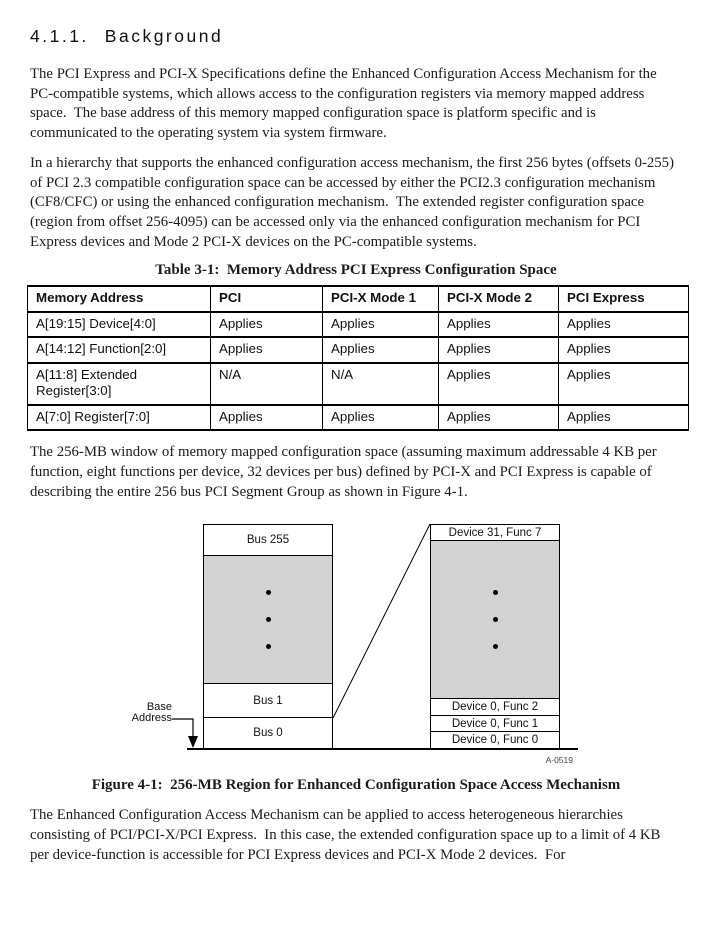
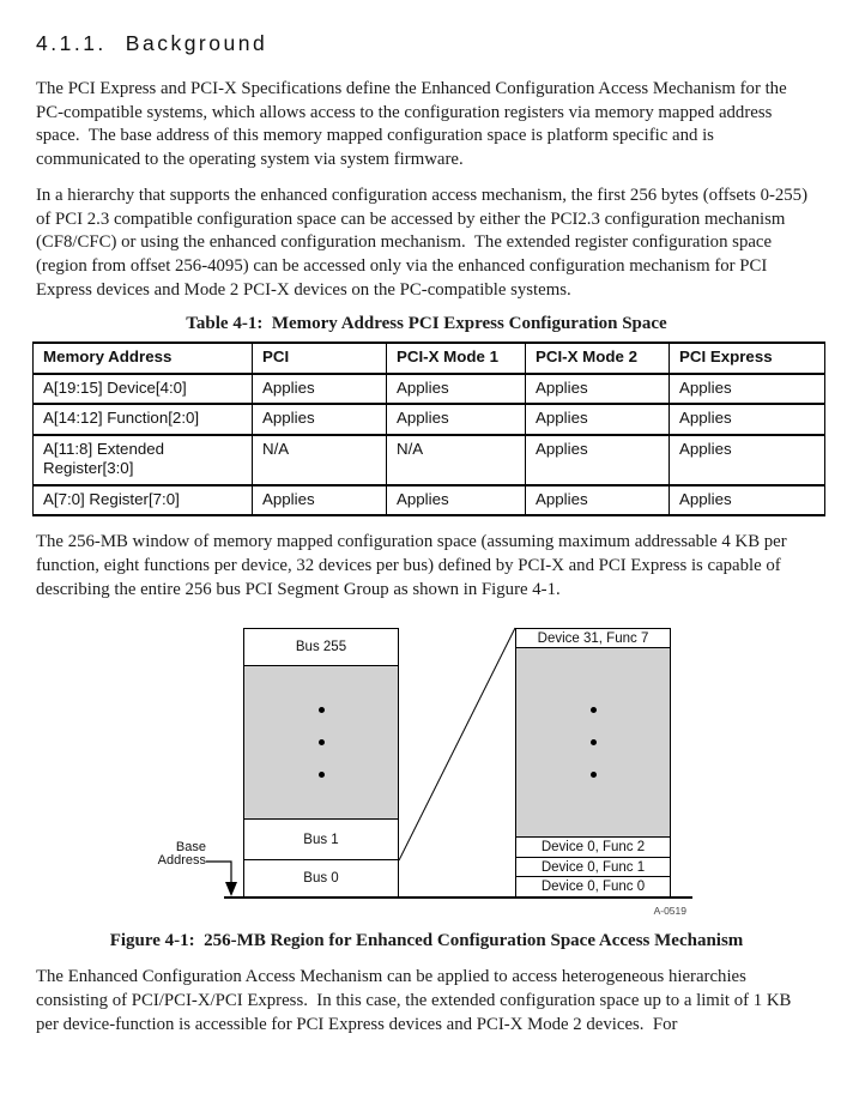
  4.1.1. Background
  The PCI Express and PCI-X Specifications define the Enhanced Configuration Access Mechanism for the PC-compatible systems, which allows access to the configuration registers via memory mapped address space. The base address of this memory mapped configuration space is platform specific and is communicated to the operating system via system firmware.
  In a hierarchy that supports the enhanced configuration access mechanism, the first 256 bytes (offsets 0-255) of PCI 2.3 compatible configuration space can be accessed by either the PCI2.3 configuration mechanism (CF8/CFC) or using the enhanced configuration mechanism. The extended register configuration space (region from offset 256-4095) can be accessed only via the enhanced configuration mechanism for PCI Express devices and Mode 2 PCI-X devices on the PC-compatible systems.
- Table 3-1: Memory Address PCI Express Configuration Space
+ Table 4-1: Memory Address PCI Express Configuration Space
  Memory Address	PCI	PCI-X Mode 1	PCI-X Mode 2	PCI Express
  A[19:15] Device[4:0]	Applies	Applies	Applies	Applies
  A[14:12] Function[2:0]	Applies	Applies	Applies	Applies
  A[11:8] Extended Register[3:0]	N/A	N/A	Applies	Applies
  A[7:0] Register[7:0]	Applies	Applies	Applies	Applies
  The 256-MB window of memory mapped configuration space (assuming maximum addressable 4 KB per function, eight functions per device, 32 devices per bus) defined by PCI-X and PCI Express is capable of describing the entire 256 bus PCI Segment Group as shown in Figure 4-1.
  Bus 255
  Bus 1
  Bus 0
  Device 31, Func 7
  Device 0, Func 2
  Device 0, Func 1
  Device 0, Func 0
  Base
  Address
  A-0519
  Figure 4-1: 256-MB Region for Enhanced Configuration Space Access Mechanism
- The Enhanced Configuration Access Mechanism can be applied to access heterogeneous hierarchies consisting of PCI/PCI-X/PCI Express. In this case, the extended configuration space up to a limit of 4 KB per device-function is accessible for PCI Express devices and PCI-X Mode 2 devices. For
+ The Enhanced Configuration Access Mechanism can be applied to access heterogeneous hierarchies consisting of PCI/PCI-X/PCI Express. In this case, the extended configuration space up to a limit of 1 KB per device-function is accessible for PCI Express devices and PCI-X Mode 2 devices. For
